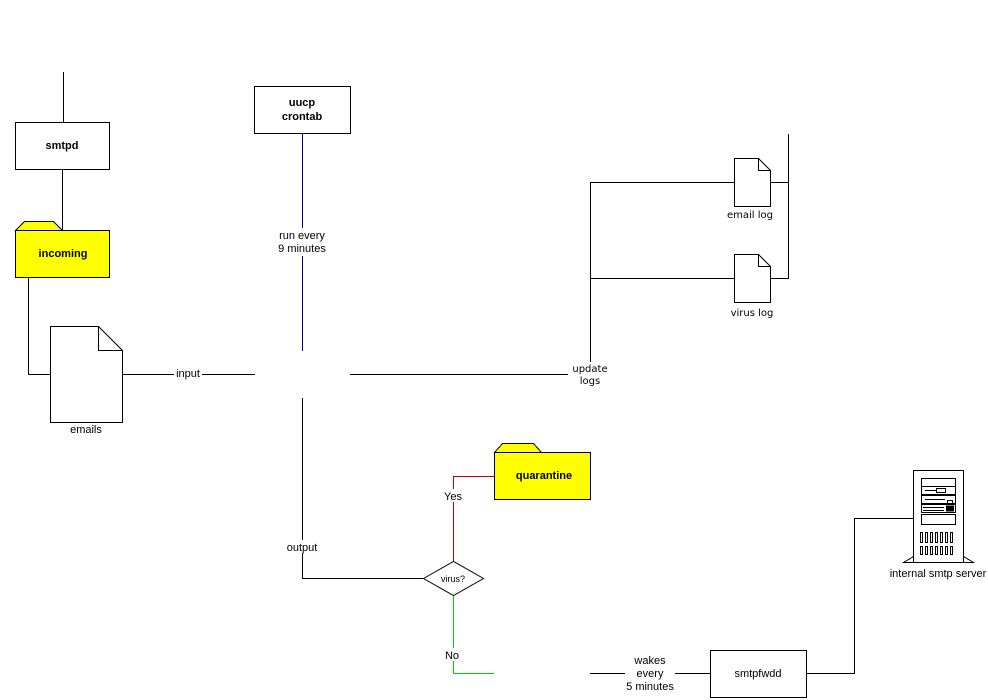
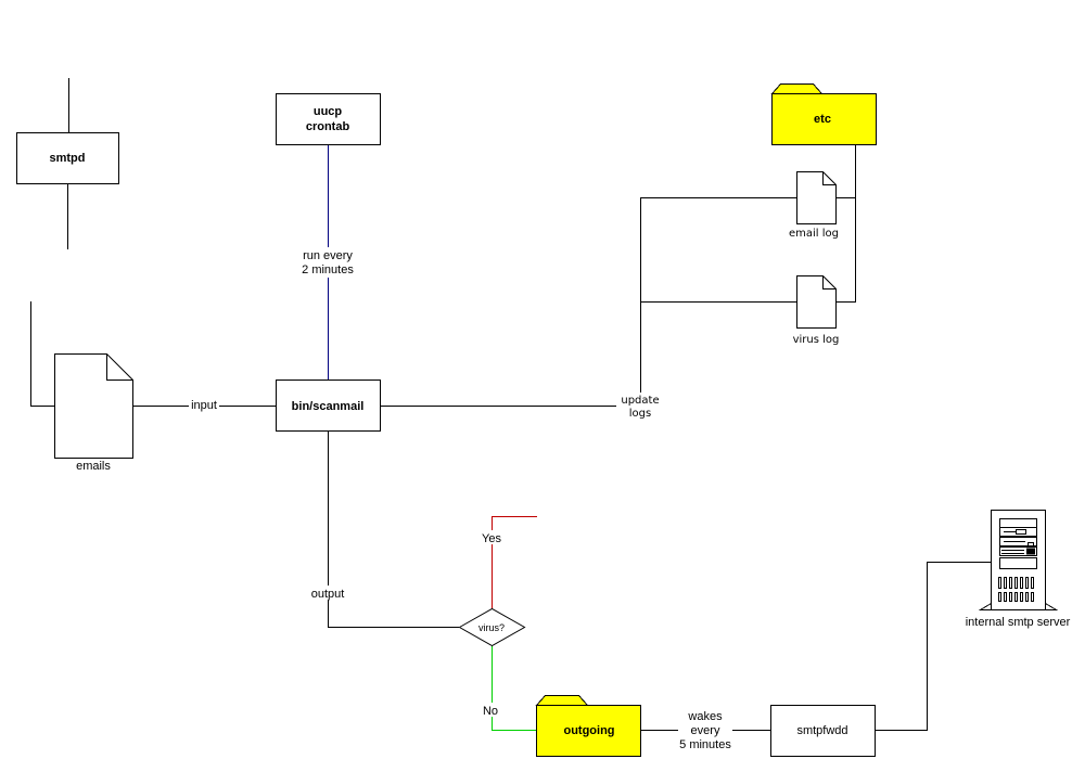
  input
  run every
- 9 minutes
+ 2 minutes
  update
  logs
  output
  Yes
  No
  wakes
  every
  5 minutes
  smtpd
- incoming
  emails
  uucp
  crontab
+ bin/scanmail
+ etc
  email log
  virus log
- quarantine
  virus?
+ outgoing
  smtpfwdd
  internal smtp server
